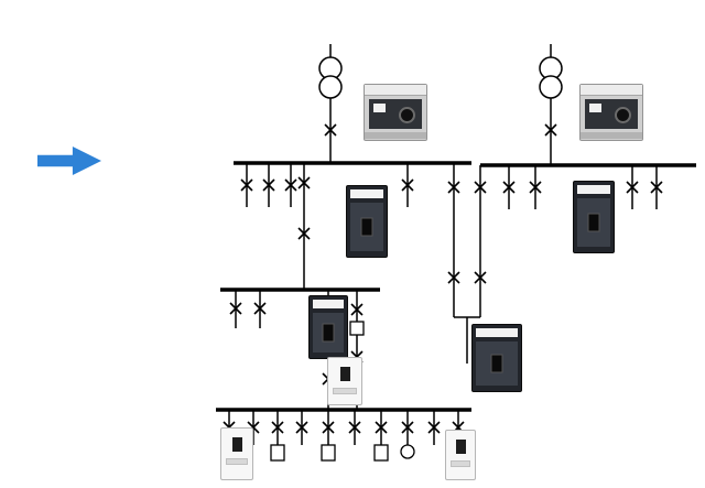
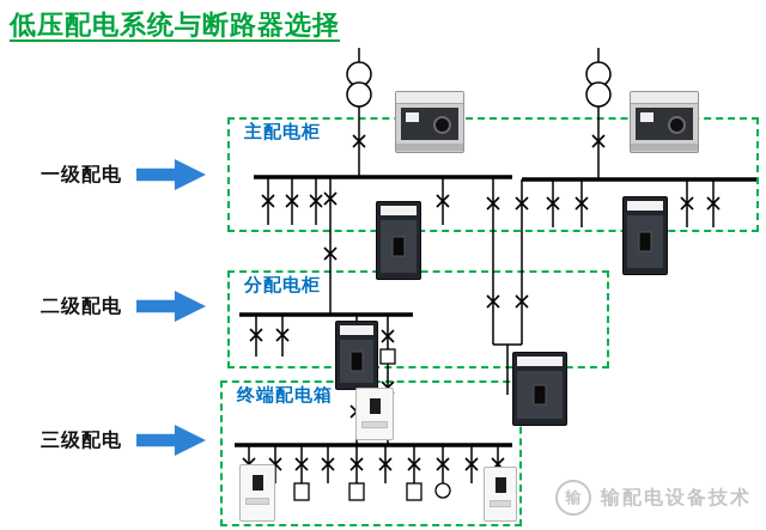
+ 低压配电系统与断路器选择
+ 一级配电
+ 二级配电
+ 三级配电
+ 主配电柜
+ 分配电柜
+ 终端配电箱
+ 输
+ 输配电设备技术
